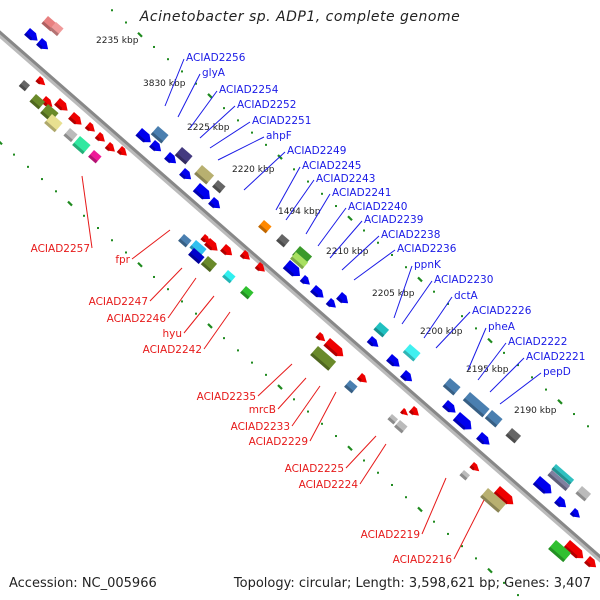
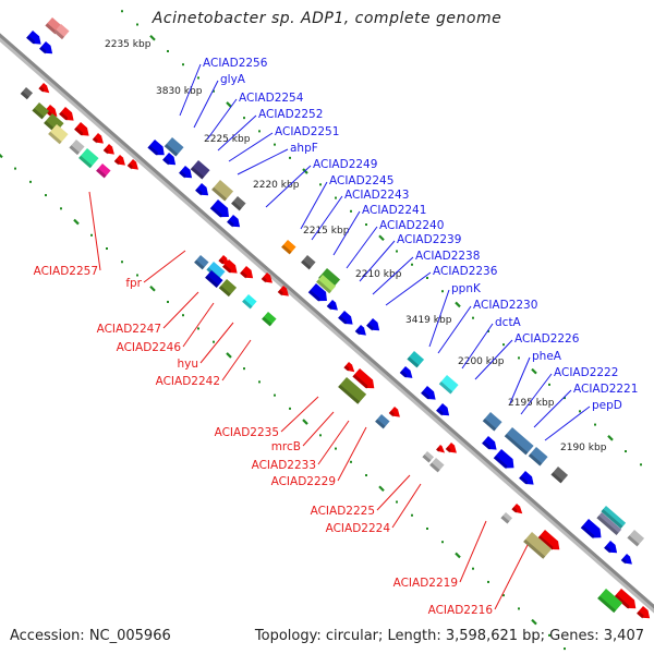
  Acinetobacter sp. ADP1, complete genome
  2235 kbp
  3830 kbp
  2225 kbp
  2220 kp
- 1494 kbp
+ 2215 kbp
  210 kbp
- 2205 kbp
+ 3419 kbp
  200 kbp
  219 kbp
  2190 kbp
  ACIAD2256
  glyA
  ACIAD2254
  ACIAD2252
  ACIAD2251
  ahpF
  ACIAD2249
  ACIAD2245
  ACIAD2243
  ACIAD2241
  ACIAD2240
  ACIAD2239
  ACIAD2238
  ACIAD2236
  ppnK
  ACIAD2230
  dctA
  ACIAD2226
  pheA
  ACIAD2222
  ACIAD2221
  pepD
  ACIAD2257
  fpr
  ACIAD2247
  ACIAD2246
  hyu
  ACIAD2242
  ACIAD2235
  mrcB
  ACIAD2233
  ACIAD2229
  ACIAD2225
  ACIAD2224
  ACIAD2219
  ACIAD2216
  Accession: NC_005966
  Topology: circular; Length: 3,598,621 bp; Genes: 3,407
